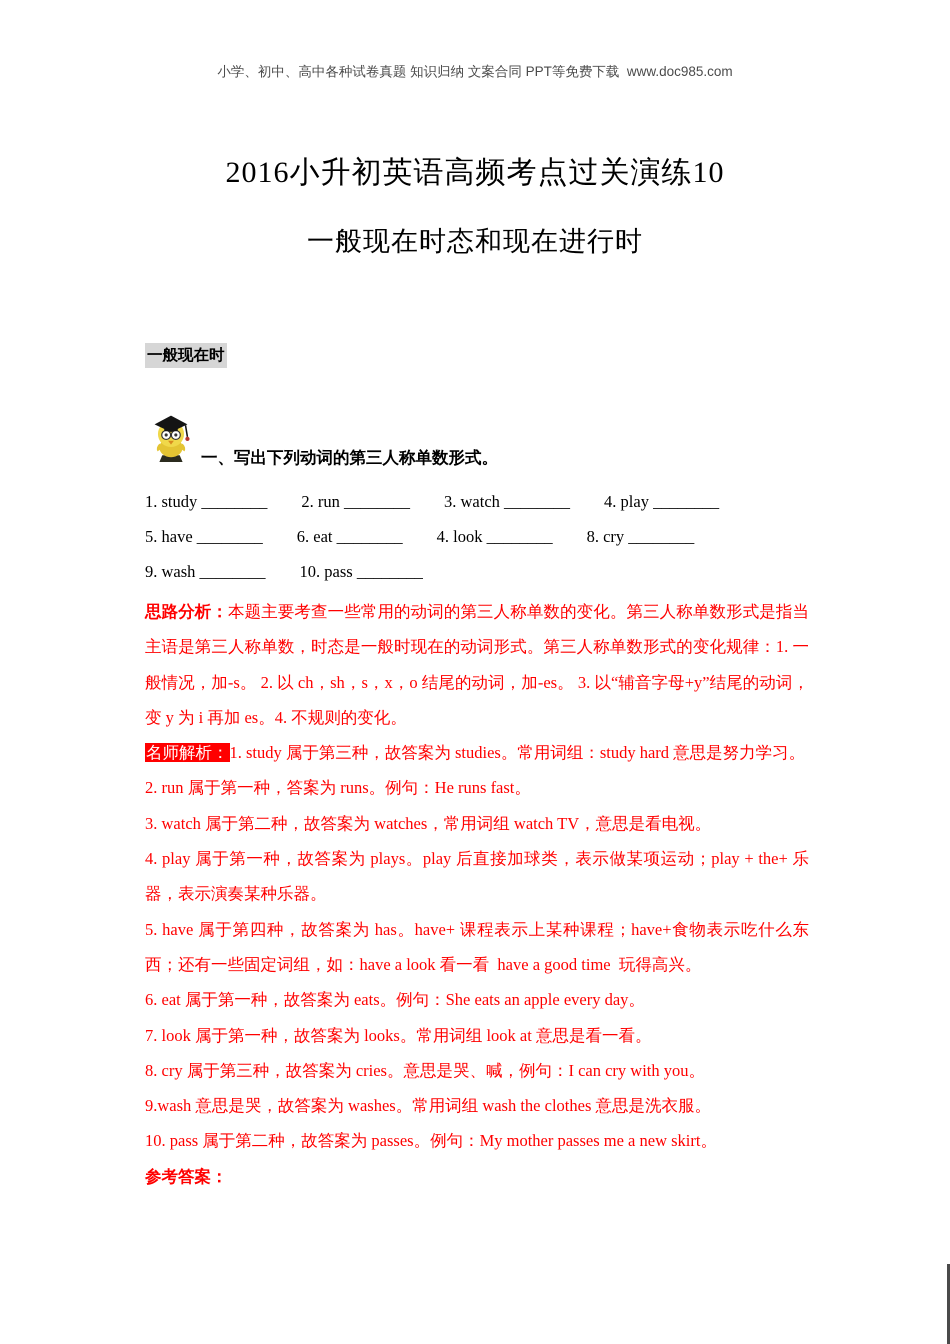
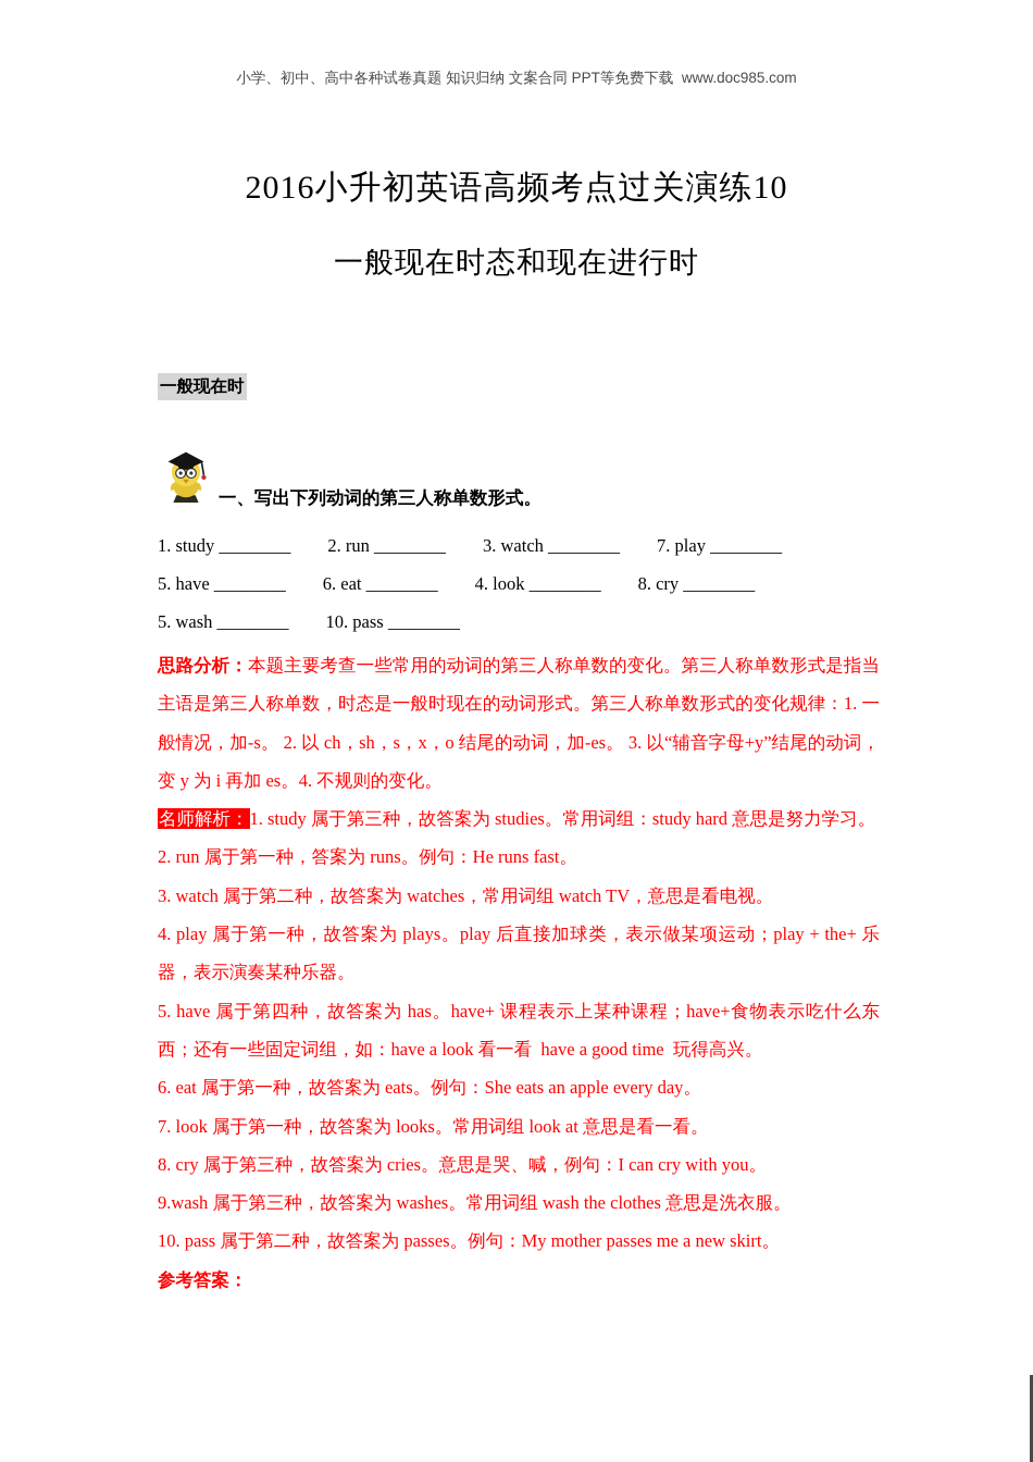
  小学、初中、高中各种试卷真题 知识归纳 文案合同 PPT等免费下载 www.doc985.com
  2016小升初英语高频考点过关演练10
  一般现在时态和现在进行时
  一般现在时
  一、写出下列动词的第三人称单数形式。
  1. study ________
  2. run ________
  3. watch ________
- 4. play ________
+ 7. play ________
  5. have ________
  6. eat ________
  4. look ________
  8. cry ________
- 9. wash ________
+ 5. wash ________
  10. pass ________
  思路分析：本题主要考查一些常用的动词的第三人称单数的变化。第三人称单数形式是指当主语是第三人称单数，时态是一般时现在的动词形式。第三人称单数形式的变化规律：1. 一般情况，加-s。 2. 以 ch，sh，s，x，o 结尾的动词，加-es。 3. 以“辅音字母+y”结尾的动词，变 y 为 i 再加 es。4. 不规则的变化。
  名师解析：1. study 属于第三种，故答案为 studies。常用词组：study hard 意思是努力学习。
  2. run 属于第一种，答案为 runs。例句：He runs fast。
  3. watch 属于第二种，故答案为 watches，常用词组 watch TV，意思是看电视。
  4. play 属于第一种，故答案为 plays。play 后直接加球类，表示做某项运动；play + the+ 乐器，表示演奏某种乐器。
  5. have 属于第四种，故答案为 has。have+ 课程表示上某种课程；have+食物表示吃什么东西；还有一些固定词组，如：have a look 看一看 have a good time 玩得高兴。
  6. eat 属于第一种，故答案为 eats。例句：She eats an apple every day。
  7. look 属于第一种，故答案为 looks。常用词组 look at 意思是看一看。
  8. cry 属于第三种，故答案为 cries。意思是哭、喊，例句：I can cry with you。
- 9.wash 意思是哭，故答案为 washes。常用词组 wash the clothes 意思是洗衣服。
+ 9.wash 属于第三种，故答案为 washes。常用词组 wash the clothes 意思是洗衣服。
  10. pass 属于第二种，故答案为 passes。例句：My mother passes me a new skirt。
  参考答案：
